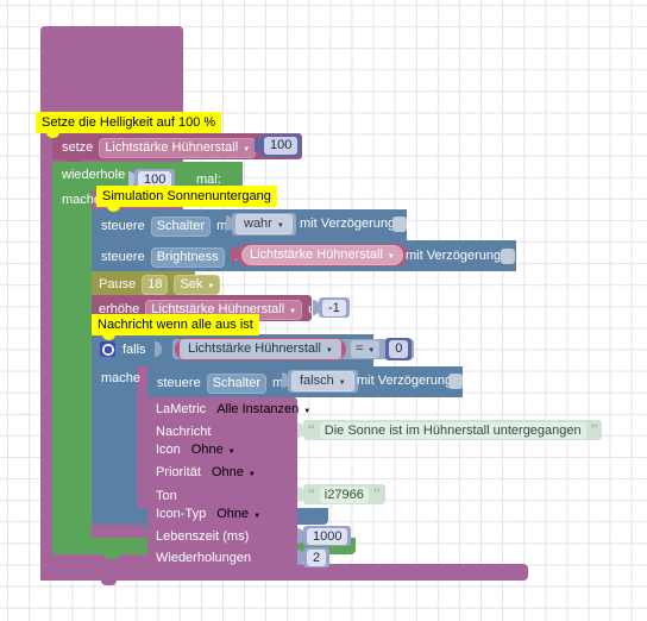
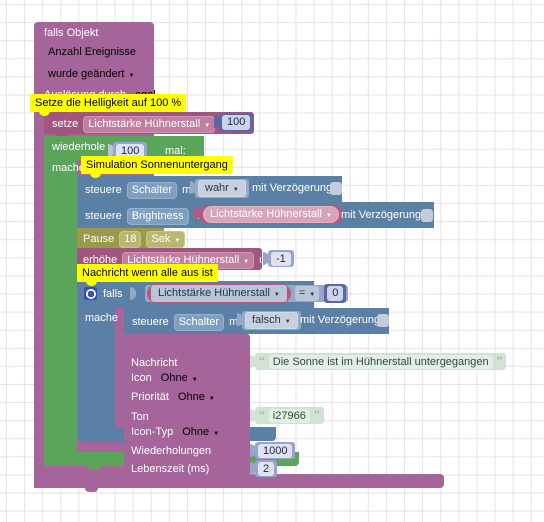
+ falls Objekt
+ Anzahl Ereignisse
+ wurde geändert
  Setze die Helligkeit auf 100 %
  setze
  Lichtstärke Hühnerstall
  100
  wiederhole
  100
  mal:
  mach
  Simulation Sonnenuntergang
  steuere
  Schalter
  wahr
  mit Verzögerun
  steuere
  Brightness
  Lichtstärke Hühnerstall
  mit Verzögerung
  Pause
  18
  Sek
  erhöhe
  Lichtstärke Hühnerstall
  -1
  Nachricht wenn alle aus ist
  falls
  Lichtstärke Hühnerstall
  =
  0
  mache
  steuere
  Schalter
  falsch
  mit Verzögerun
- LaMetric
- Alle Instanzen
  Nachricht
  “
  Die Sonne ist im Hühnerstall untergegangen
  ”
  Icon
  Ohne
  Priorität
  Ohne
  Ton
  “
  i27966
  ”
  Icon-Typ
  Ohne
- Lebenszeit (ms)
+ Wiederholungen
  1000
- Wiederholungen
+ Lebenszeit (ms)
  2
